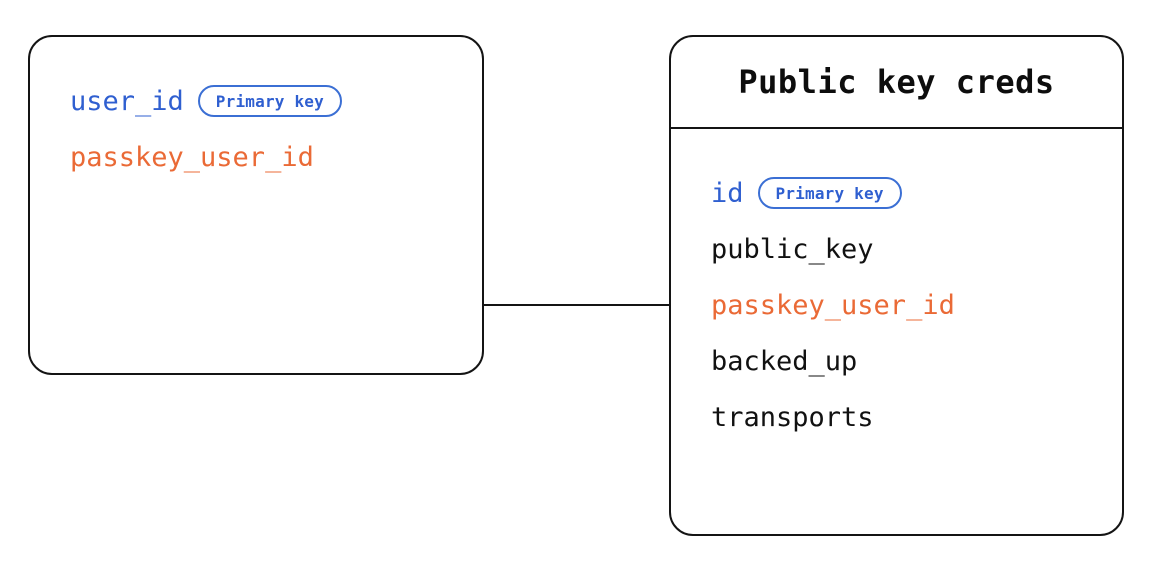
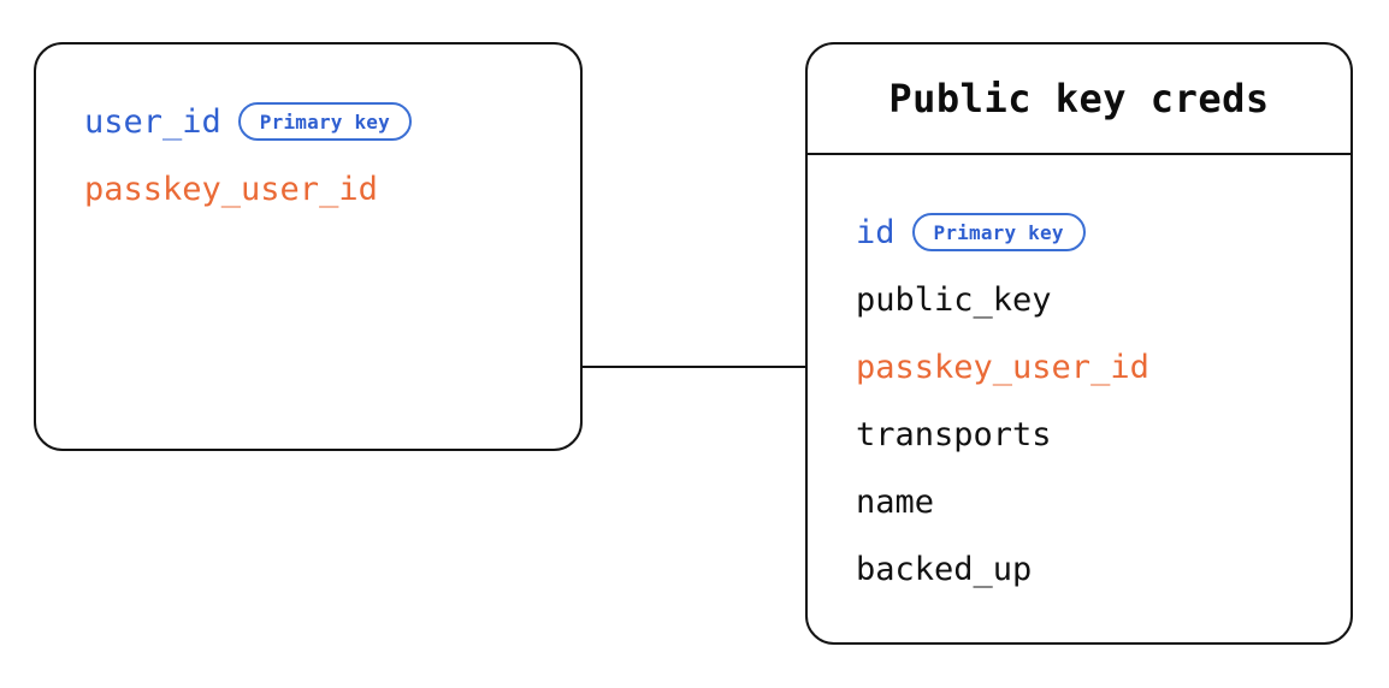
  user_id
  Primary key
  passkey_user_id
  Public key creds
  id
  Primary key
  public_key
  passkey_user_id
- backed_up
+ transports
+ name
- transports
+ backed_up
